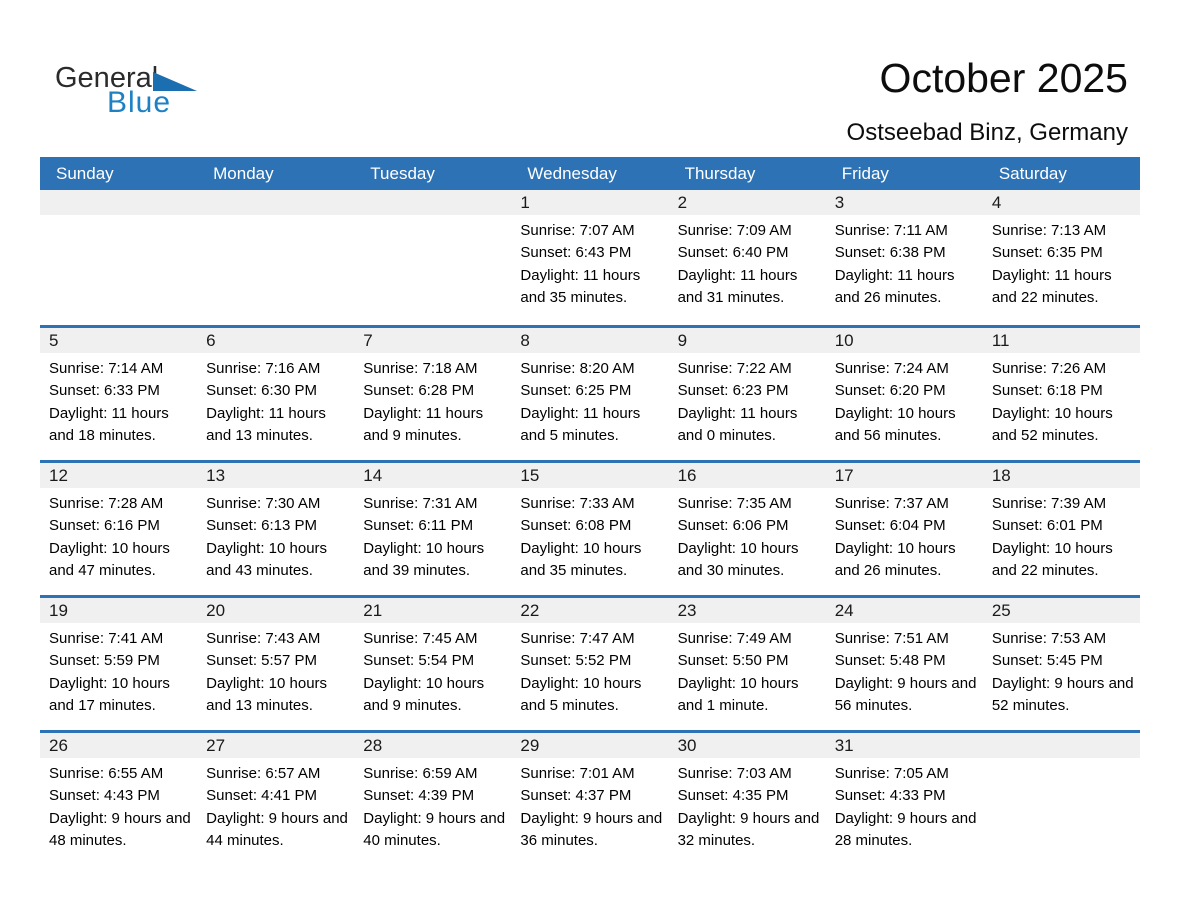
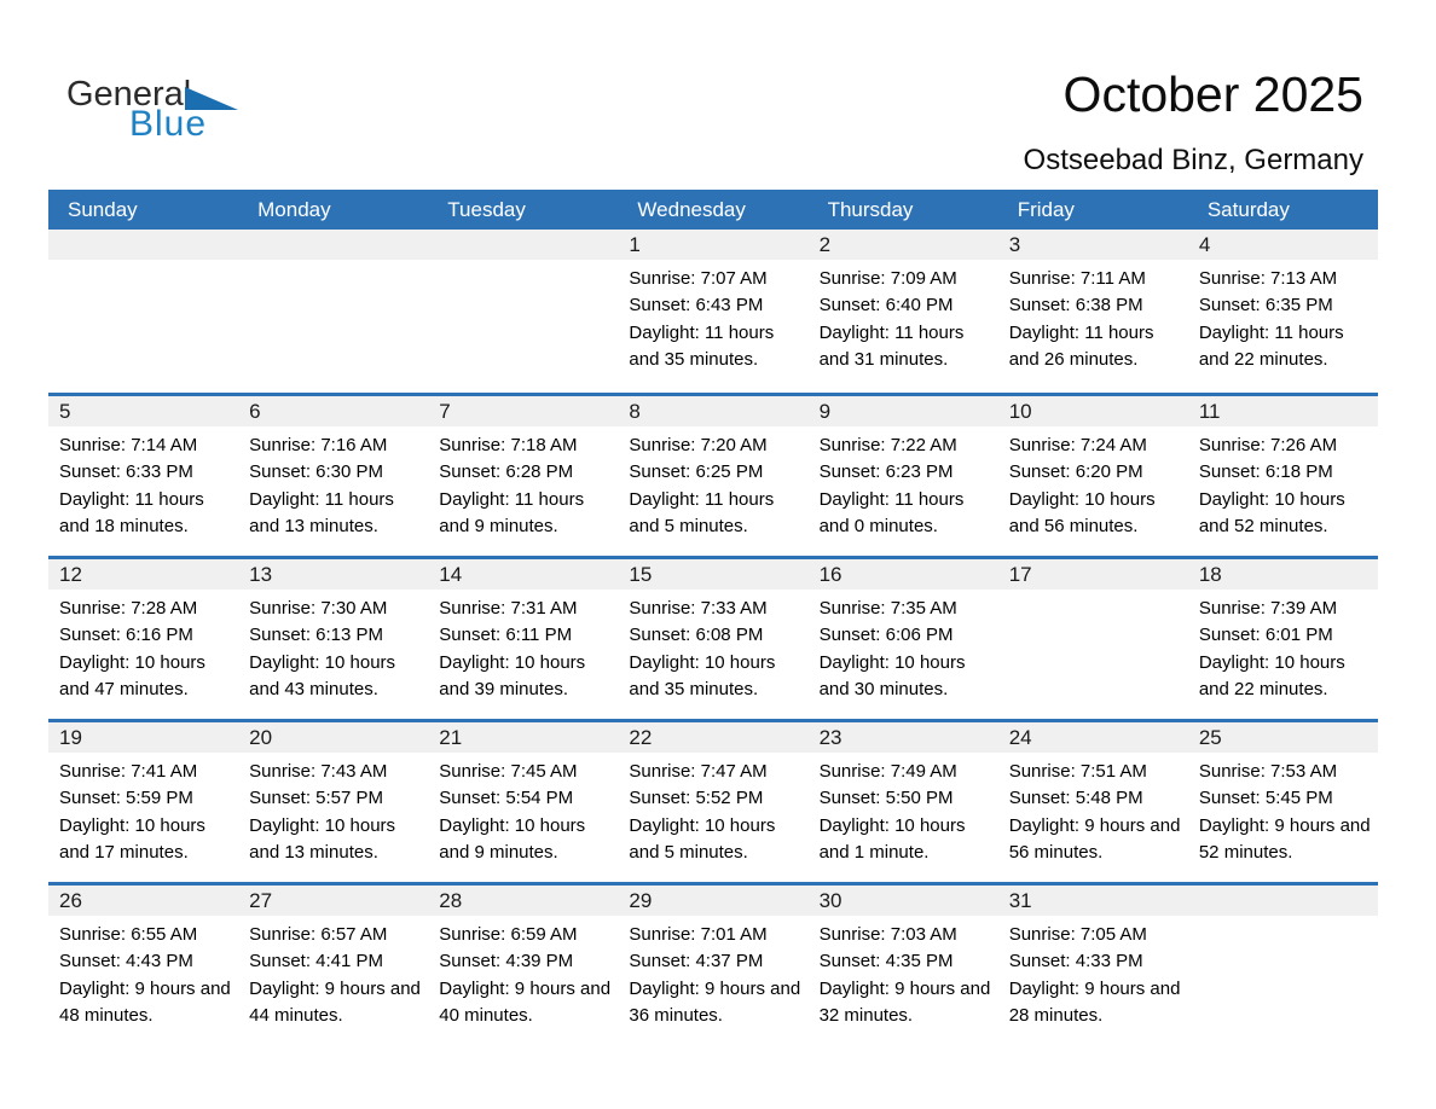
  Genera
  Blue
  October 2025
  Ostseebad Binz, Germany
  Sunday
  Monday
  Tuesday
  Wednesday
  Thursday
  Friday
  Saturday
  1
  Sunrise: 7:07 AM
  Sunset: 6:43 PM
  Daylight: 11 hours and 35 minutes.
  2
  Sunrise: 7:09 AM
  Sunset: 6:40 PM
  Daylight: 11 hours and 31 minutes.
  3
  Sunrise: 7:11 AM
  Sunset: 6:38 PM
  Daylight: 11 hours and 26 minutes.
  4
  Sunrise: 7:13 AM
  Sunset: 6:35 PM
  Daylight: 11 hours and 22 minutes.
  5
  Sunrise: 7:14 AM
  Sunset: 6:33 PM
  Daylight: 11 hours and 18 minutes.
  6
  Sunrise: 7:16 AM
  Sunset: 6:30 PM
  Daylight: 11 hours and 13 minutes.
  7
  Sunrise: 7:18 AM
  Sunset: 6:28 PM
  Daylight: 11 hours and 9 minutes.
  8
- Sunrise: 8:20 AM
+ Sunrise: 7:20 AM
  Sunset: 6:25 PM
  Daylight: 11 hours and 5 minutes.
  9
  Sunrise: 7:22 AM
  Sunset: 6:23 PM
  Daylight: 11 hours and 0 minutes.
  10
  Sunrise: 7:24 AM
  Sunset: 6:20 PM
  Daylight: 10 hours and 56 minutes.
  11
  Sunrise: 7:26 AM
  Sunset: 6:18 PM
  Daylight: 10 hours and 52 minutes.
  12
  Sunrise: 7:28 AM
  Sunset: 6:16 PM
  Daylight: 10 hours and 47 minutes.
  13
  Sunrise: 7:30 AM
  Sunset: 6:13 PM
  Daylight: 10 hours and 43 minutes.
  14
  Sunrise: 7:31 AM
  Sunset: 6:11 PM
  Daylight: 10 hours and 39 minutes.
  15
  Sunrise: 7:33 AM
  Sunset: 6:08 PM
  Daylight: 10 hours and 35 minutes.
  16
  Sunrise: 7:35 AM
  Sunset: 6:06 PM
  Daylight: 10 hours and 30 minutes.
  17
- Sunrise: 7:37 AM
- Sunset: 6:04 PM
- Daylight: 10 hours and 26 minutes.
  18
  Sunrise: 7:39 AM
  Sunset: 6:01 PM
  Daylight: 10 hours and 22 minutes.
  19
  Sunrise: 7:41 AM
  Sunset: 5:59 PM
  Daylight: 10 hours and 17 minutes.
  20
  Sunrise: 7:43 AM
  Sunset: 5:57 PM
  Daylight: 10 hours and 13 minutes.
  21
  Sunrise: 7:45 AM
  Sunset: 5:54 PM
  Daylight: 10 hours and 9 minutes.
  22
  Sunrise: 7:47 AM
  Sunset: 5:52 PM
  Daylight: 10 hours and 5 minutes.
  23
  Sunrise: 7:49 AM
  Sunset: 5:50 PM
  Daylight: 10 hours and 1 minute.
  24
  Sunrise: 7:51 AM
  Sunset: 5:48 PM
  Daylight: 9 hours and 56 minutes.
  25
  Sunrise: 7:53 AM
  Sunset: 5:45 PM
  Daylight: 9 hours and 52 minutes.
  26
  Sunrise: 6:55 AM
  Sunset: 4:43 PM
  Daylight: 9 hours and 48 minutes.
  27
  Sunrise: 6:57 AM
  Sunset: 4:41 PM
  Daylight: 9 hours and 44 minutes.
  28
  Sunrise: 6:59 AM
  Sunset: 4:39 PM
  Daylight: 9 hours and 40 minutes.
  29
  Sunrise: 7:01 AM
  Sunset: 4:37 PM
  Daylight: 9 hours and 36 minutes.
  30
  Sunrise: 7:03 AM
  Sunset: 4:35 PM
  Daylight: 9 hours and 32 minutes.
  31
  Sunrise: 7:05 AM
  Sunset: 4:33 PM
  Daylight: 9 hours and 28 minutes.
